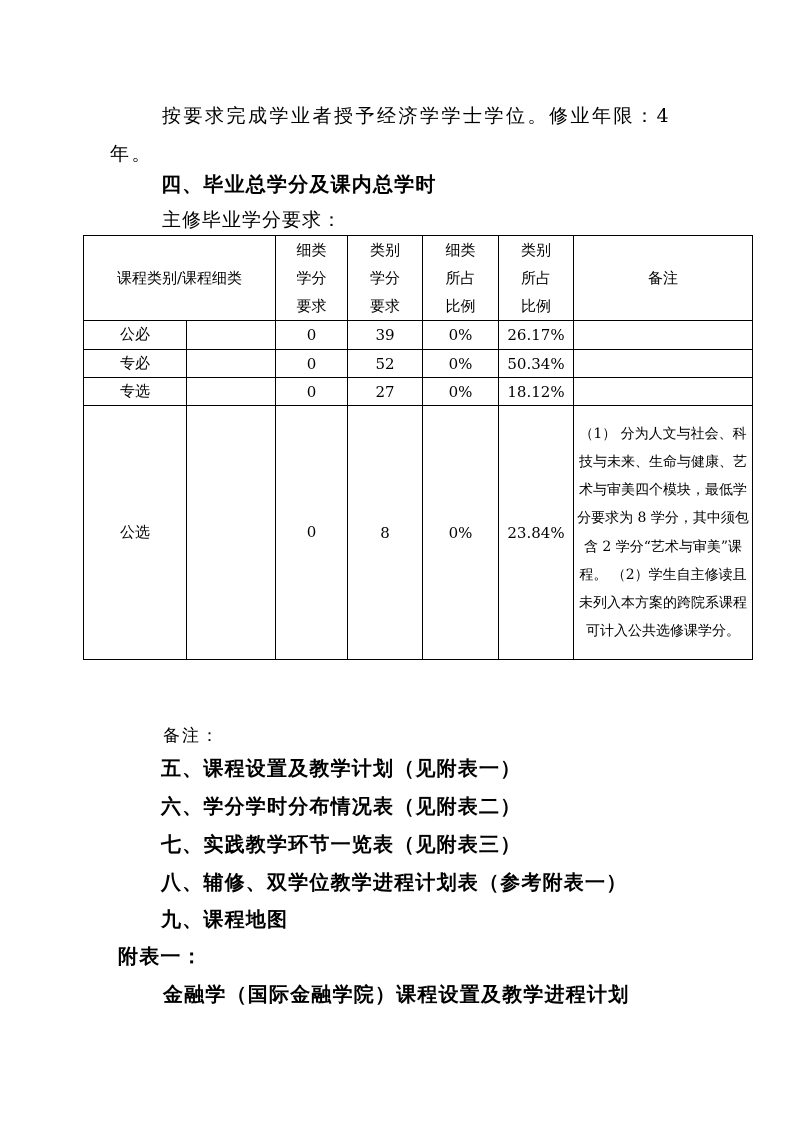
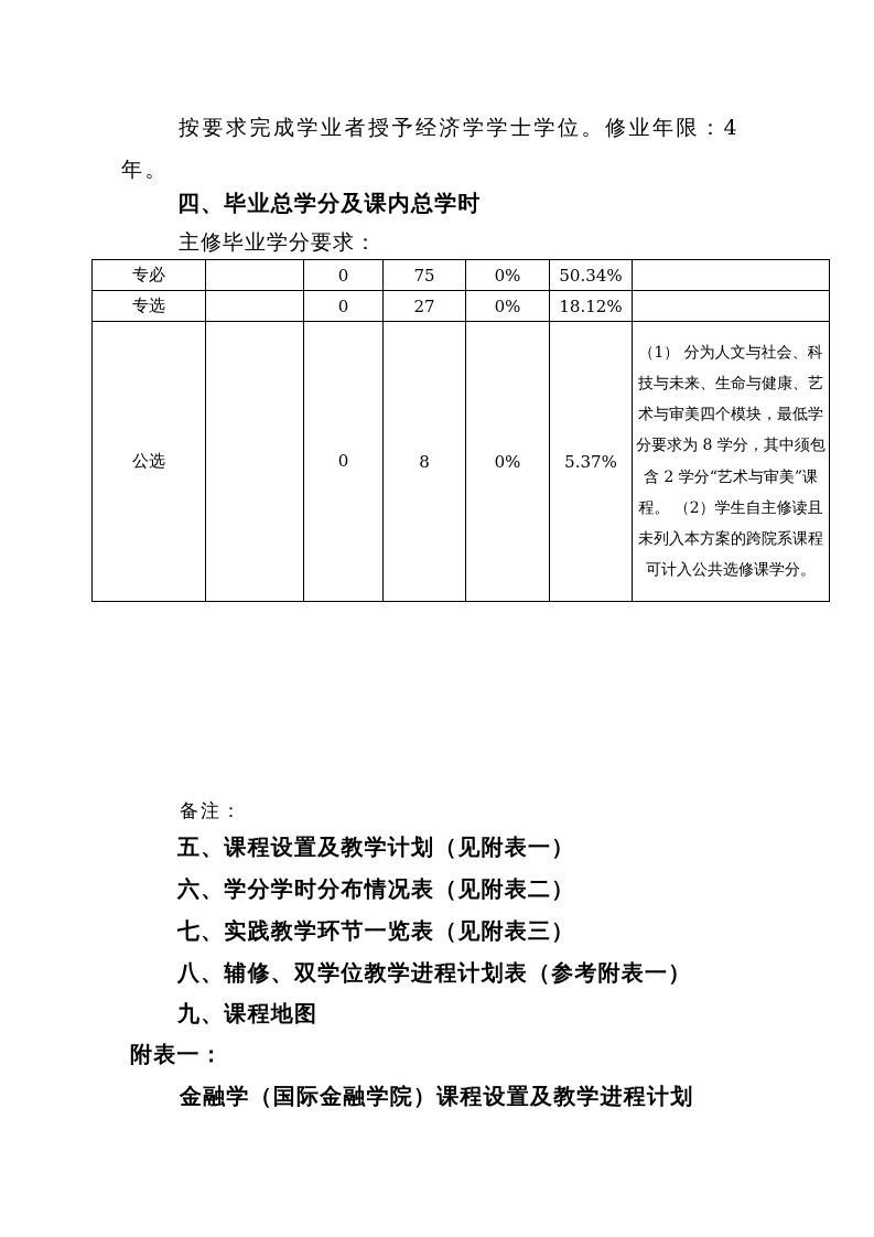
  按要求完成学业者授予经济学学士学位。修业年限：4
  年。
  四、毕业总学分及课内总学时
  主修毕业学分要求：
- 课程类别/课程细类	细类 学分 要求	类别 学分 要求	细类 所占 比例	类别 所占 比例	备注
- 公必		0	39	0%	26.17%
- 专必		0	52	0%	50.34%
+ 专必		0	75	0%	50.34%
  专选		0	27	0%	18.12%
- 公选		0	8	0%	23.84%	（1） 分为人文与社会、科技与未来、生命与健康、艺术与审美四个模块，最低学分要求为 8 学分，其中须包含 2 学分“艺术与审美”课程。 （2）学生自主修读且未列入本方案的跨院系课程可计入公共选修课学分。
+ 公选		0	8	0%	5.37%	（1） 分为人文与社会、科技与未来、生命与健康、艺术与审美四个模块，最低学分要求为 8 学分，其中须包含 2 学分“艺术与审美”课程。 （2）学生自主修读且未列入本方案的跨院系课程可计入公共选修课学分。
  备注：
  五、课程设置及教学计划（见附表一）
  六、学分学时分布情况表（见附表二）
  七、实践教学环节一览表（见附表三）
  八、辅修、双学位教学进程计划表（参考附表一）
  九、课程地图
  附表一：
  金融学（国际金融学院）课程设置及教学进程计划
